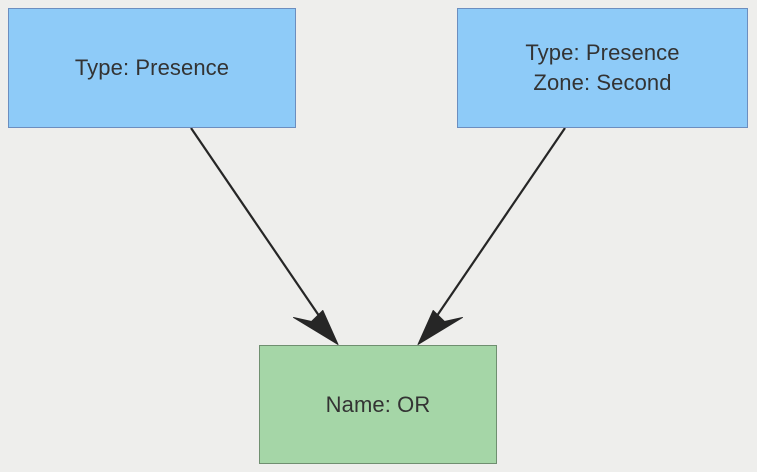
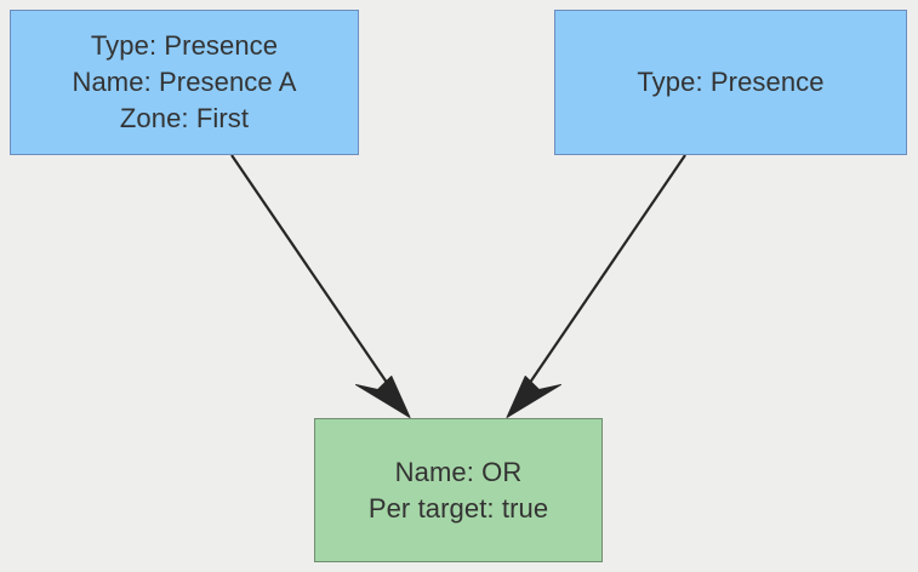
  Type: Presence
+ Name: Presence A
+ Zone: First
  Type: Presence
- Zone: Second
  Name: OR
+ Per target: true
